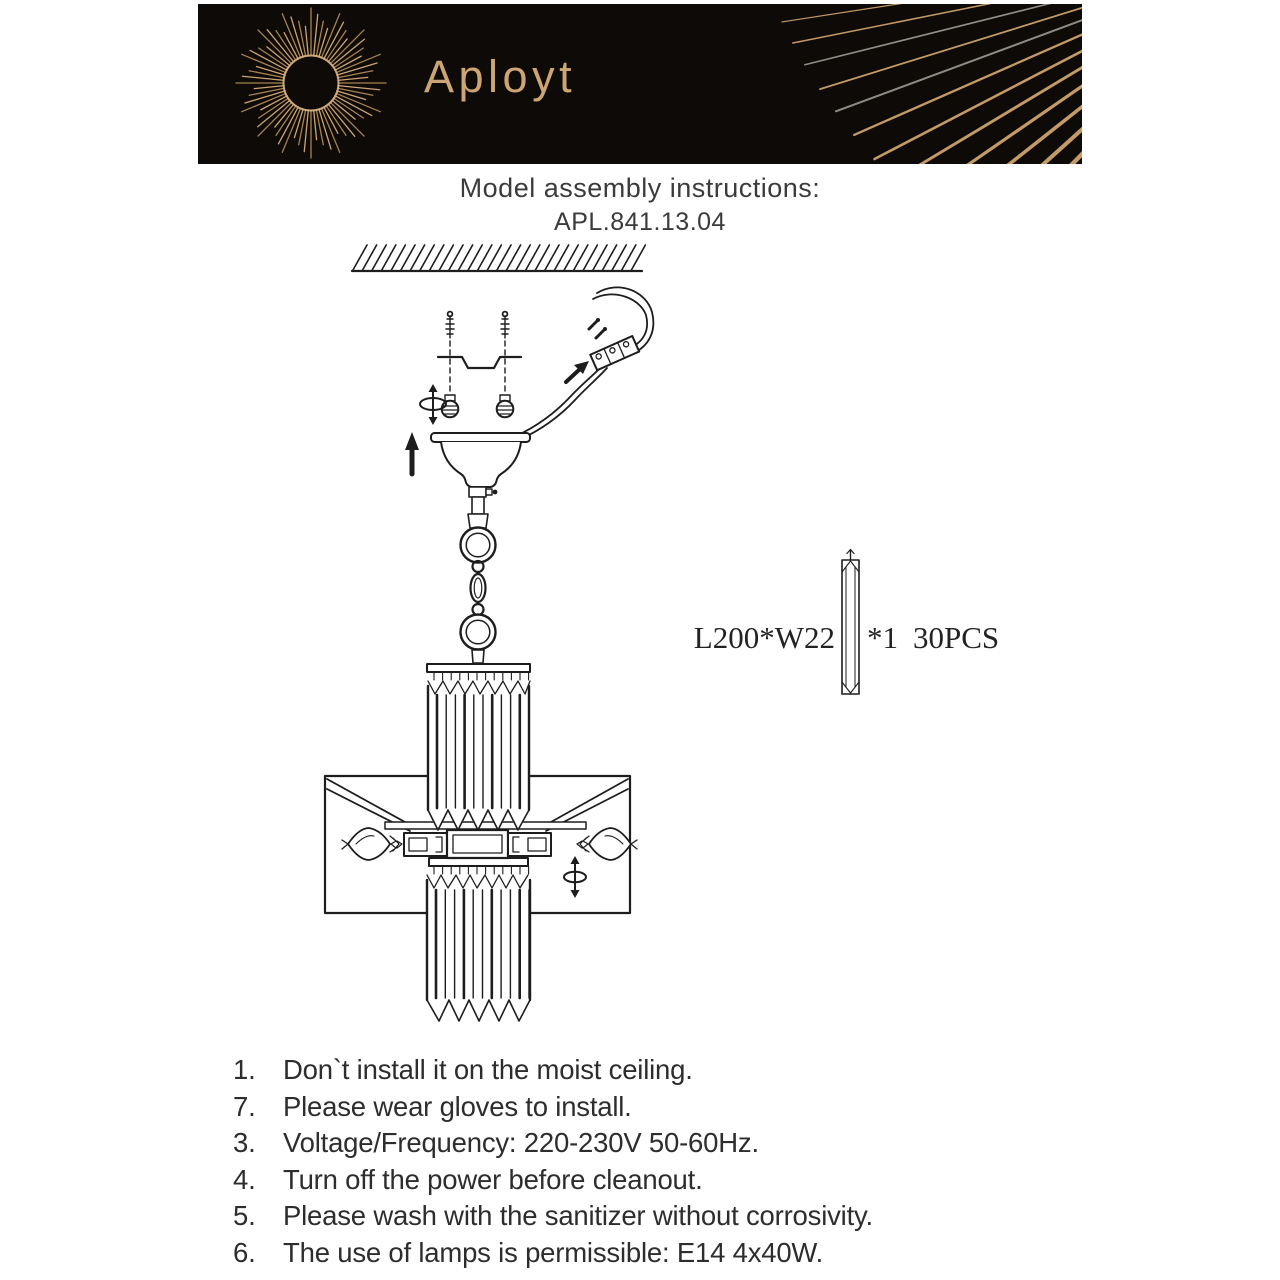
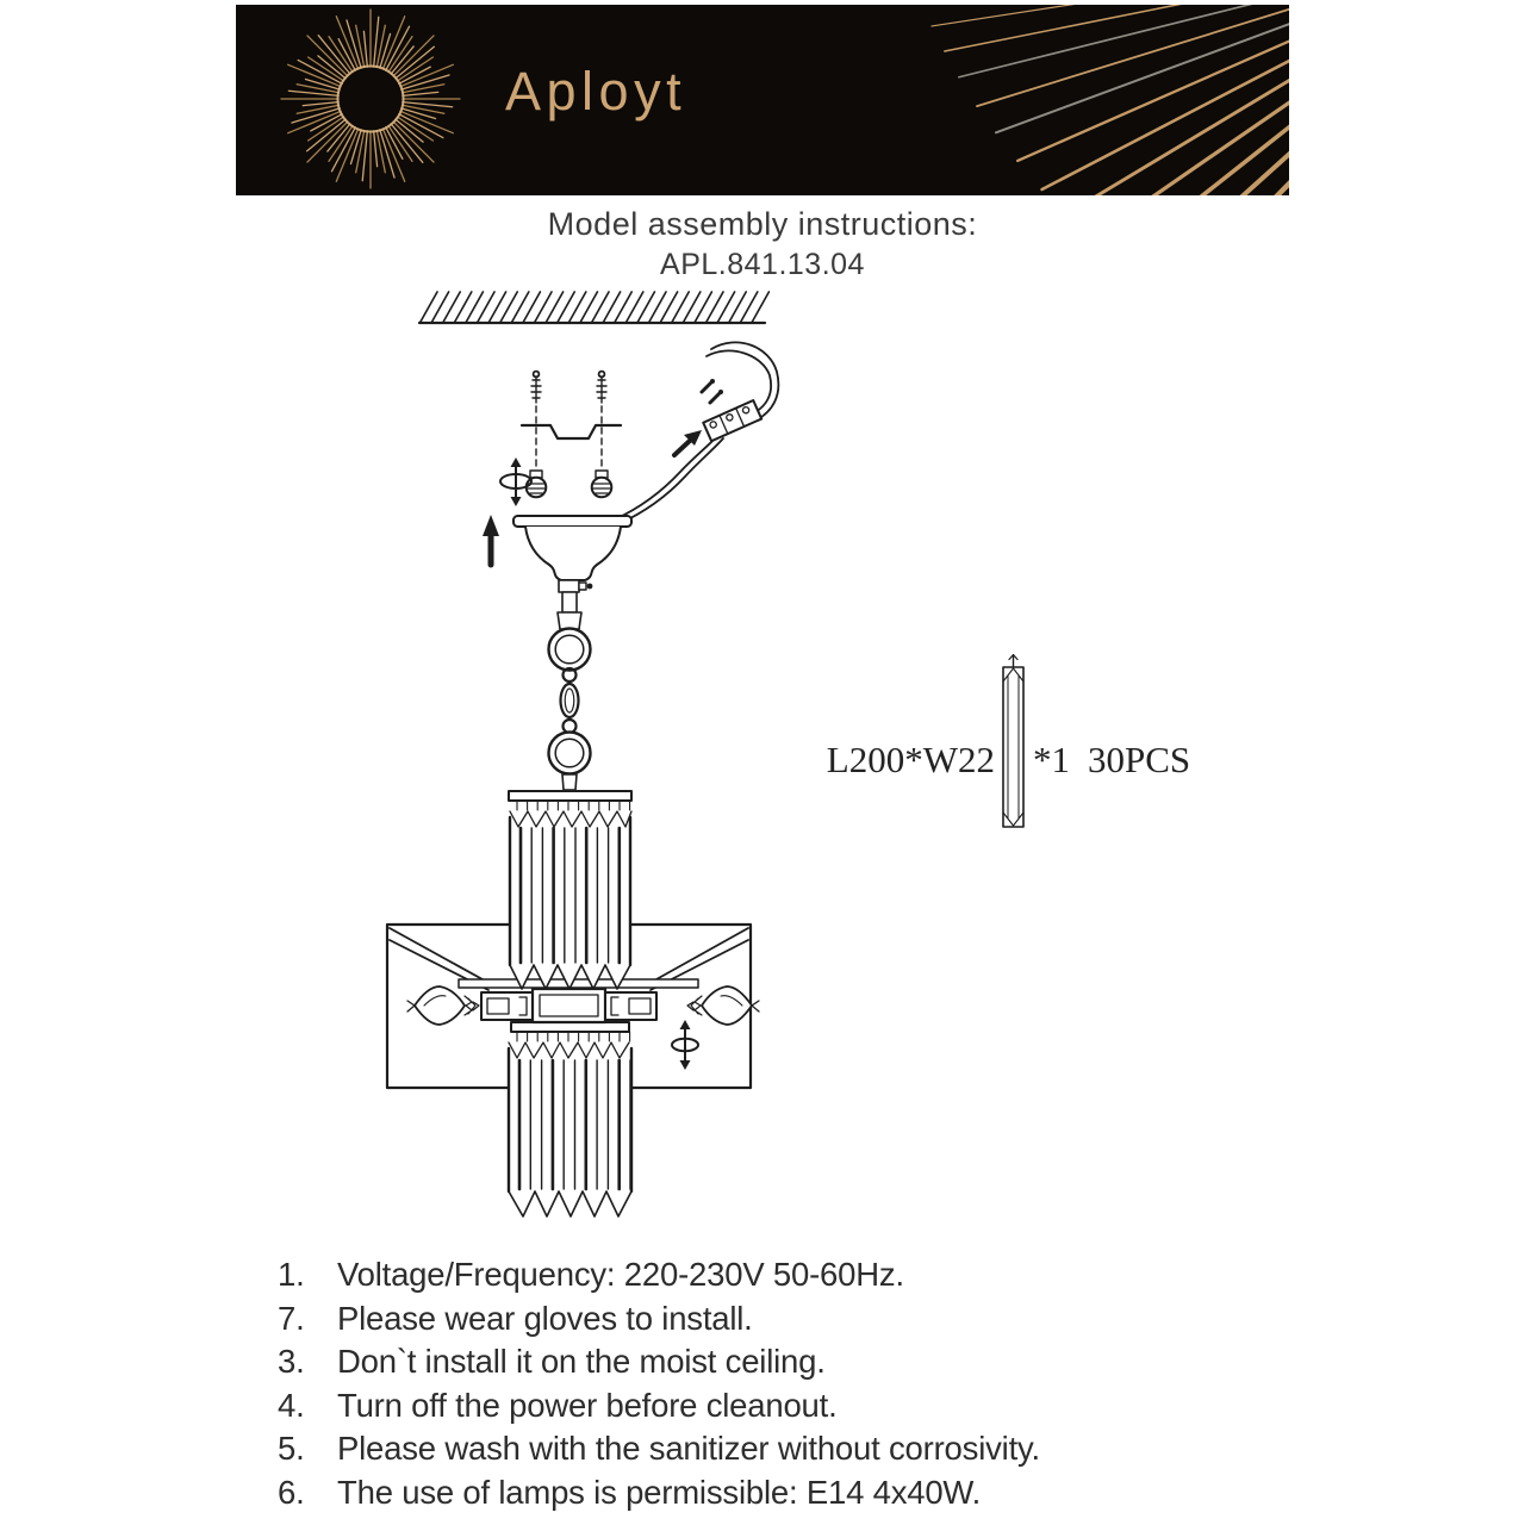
  Aployt
  Model assembly instructions:
  APL.841.13.04
  L200*W22
  *1
  30PCS
  1.
- Don`t install it on the moist ceiling.
+ Voltage/Frequency: 220-230V 50-60Hz.
  7.
  Please wear gloves to install.
  3.
- Voltage/Frequency: 220-230V 50-60Hz.
+ Don`t install it on the moist ceiling.
  4.
  Turn off the power before cleanout.
  5.
  Please wash with the sanitizer without corrosivity.
  6.
  The use of lamps is permissible: E14 4x40W.
